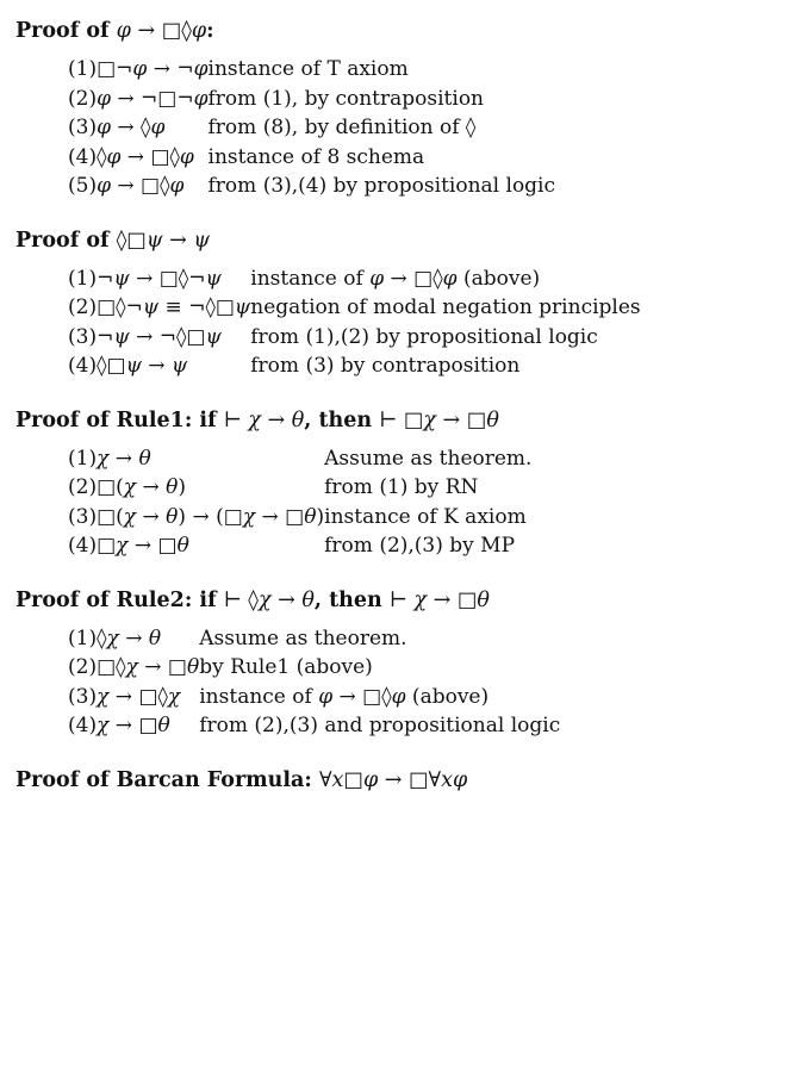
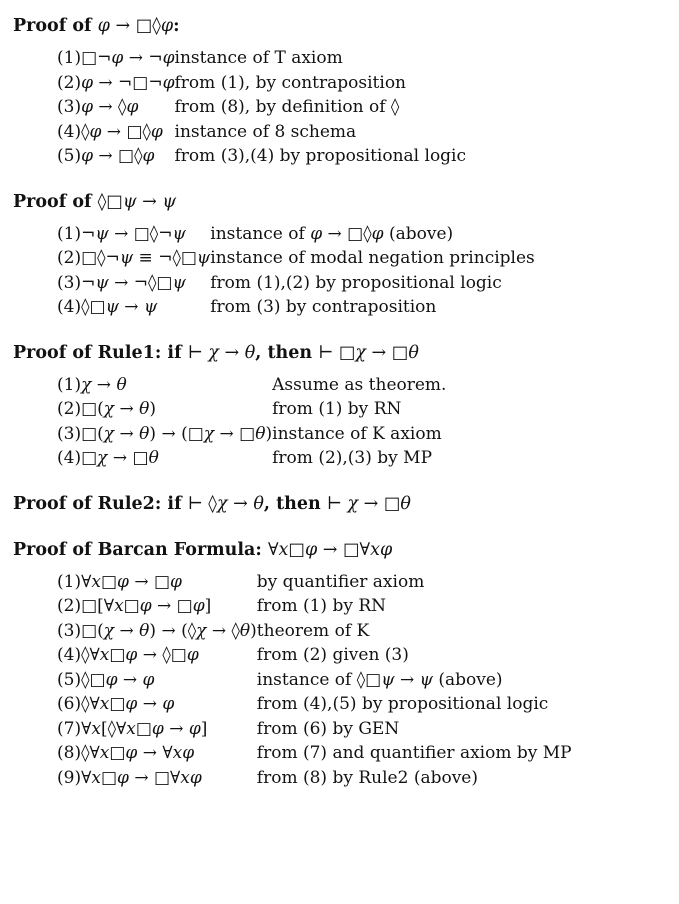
  Proof of φ → □◊φ:
  (1)	□¬φ → ¬φ	instance of T axiom
  (2)	φ → ¬□¬φ	from (1), by contraposition
  (3)	φ → ◊φ	from (8), by definition of ◊
  (4)	◊φ → □◊φ	instance of 8 schema
  (5)	φ → □◊φ	from (3),(4) by propositional logic
  Proof of ◊□ψ → ψ
  (1)	¬ψ → □◊¬ψ	instance of φ → □◊φ (above)
- (2)	□◊¬ψ ≡ ¬◊□ψ	negation of modal negation principles
+ (2)	□◊¬ψ ≡ ¬◊□ψ	instance of modal negation principles
  (3)	¬ψ → ¬◊□ψ	from (1),(2) by propositional logic
  (4)	◊□ψ → ψ	from (3) by contraposition
  Proof of Rule1: if ⊢ χ → θ, then ⊢ □χ → □θ
  (1)	χ → θ	Assume as theorem.
  (2)	□(χ → θ)	from (1) by RN
  (3)	□(χ → θ) → (□χ → □θ)	instance of K axiom
  (4)	□χ → □θ	from (2),(3) by MP
  Proof of Rule2: if ⊢ ◊χ → θ, then ⊢ χ → □θ
- (1)	◊χ → θ	Assume as theorem.
- (2)	□◊χ → □θ	by Rule1 (above)
- (3)	χ → □◊χ	instance of φ → □◊φ (above)
- (4)	χ → □θ	from (2),(3) and propositional logic
  Proof of Barcan Formula: ∀x□φ → □∀xφ
+ (1)	∀x□φ → □φ	by quantifier axiom
+ (2)	□[∀x□φ → □φ]	from (1) by RN
+ (3)	□(χ → θ) → (◊χ → ◊θ)	theorem of K
+ (4)	◊∀x□φ → ◊□φ	from (2) given (3)
+ (5)	◊□φ → φ	instance of ◊□ψ → ψ (above)
+ (6)	◊∀x□φ → φ	from (4),(5) by propositional logic
+ (7)	∀x[◊∀x□φ → φ]	from (6) by GEN
+ (8)	◊∀x□φ → ∀xφ	from (7) and quantifier axiom by MP
+ (9)	∀x□φ → □∀xφ	from (8) by Rule2 (above)
